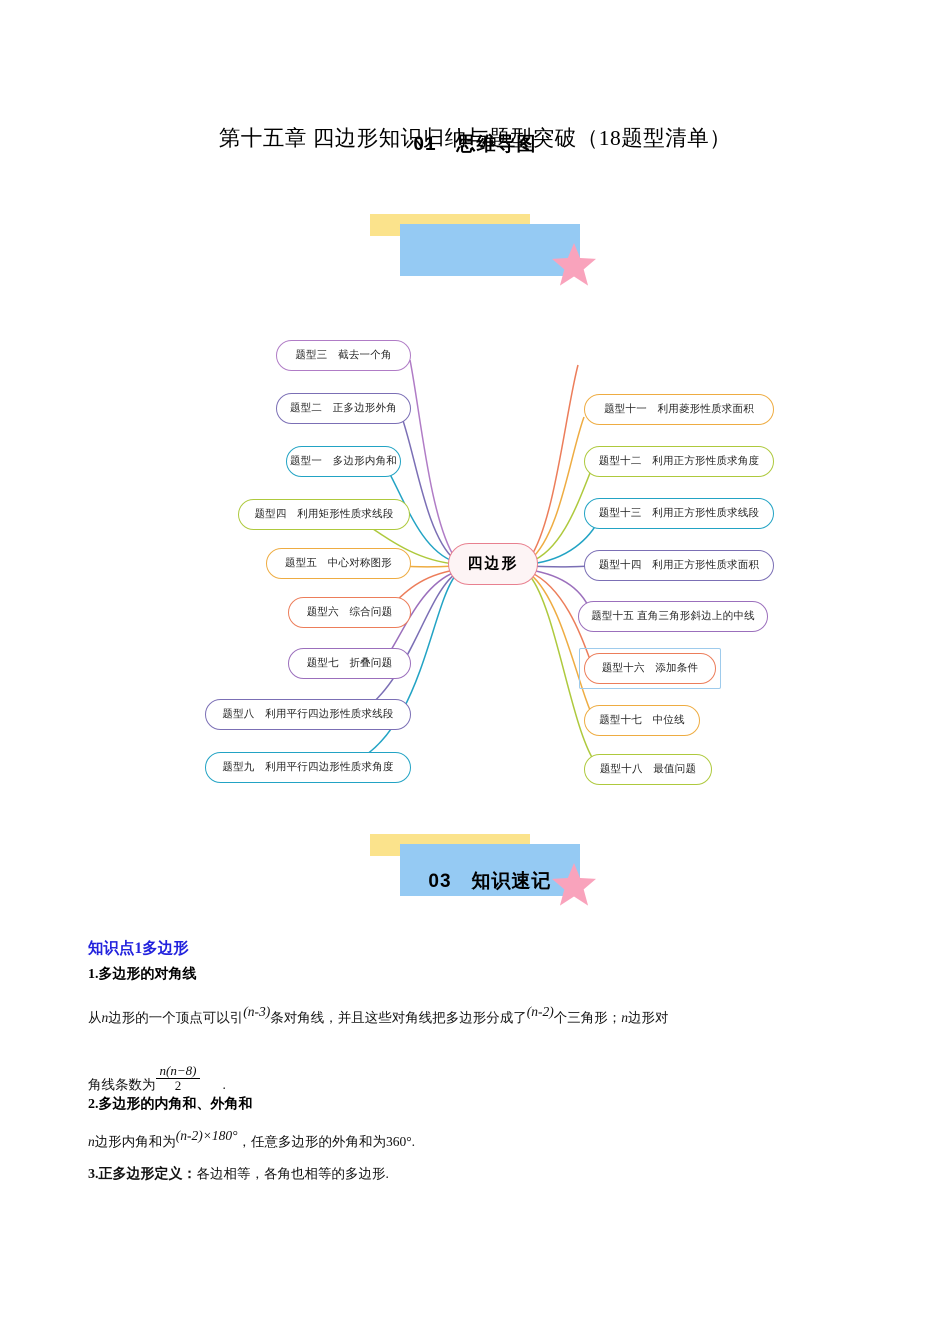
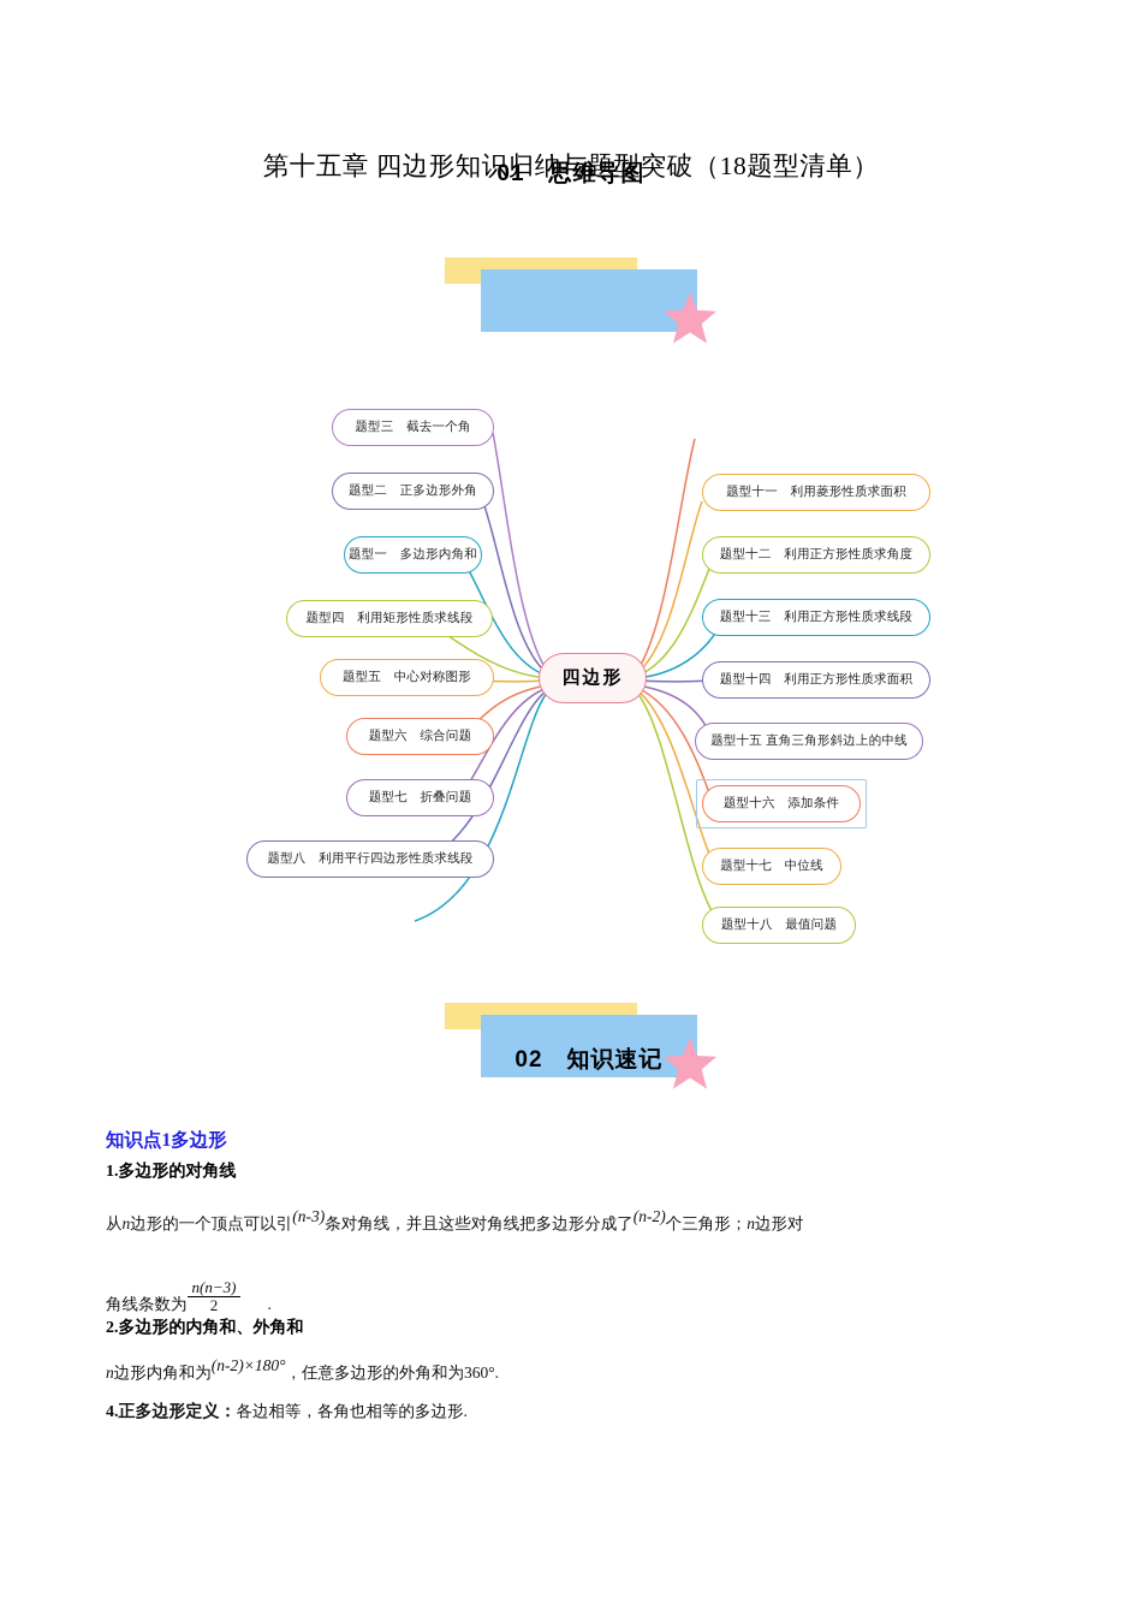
  第十五章 四边形知识归纳与题型突破（18题型清单）
  01 思维导图
  四边形
  题型三 截去一个角
  题型二 正多边形外角
  题型一 多边形内角和
  题型四 利用矩形性质求线段
  题型五 中心对称图形
  题型六 综合问题
  题型七 折叠问题
  题型八 利用平行四边形性质求线段
- 题型九 利用平行四边形性质求角度
  题型十一 利用菱形性质求面积
  题型十二 利用正方形性质求角度
  题型十三 利用正方形性质求线段
  题型十四 利用正方形性质求面积
  题型十五 直角三角形斜边上的中线
  题型十六 添加条件
  题型十七 中位线
  题型十八 最值问题
- 03 知识速记
+ 02 知识速记
  知识点1多边形
  1.多边形的对角线
  从n边形的一个顶点可以引(n-3)条对角线，并且这些对角线把多边形分成了(n-2)个三角形；n边形对
  角线条数为
- n(n−8)
+ n(n−3)
  2
  .
  2.多边形的内角和、外角和
  n边形内角和为(n-2)×180°，任意多边形的外角和为360°.
- 3.正多边形定义：各边相等，各角也相等的多边形.
+ 4.正多边形定义：各边相等，各角也相等的多边形.
